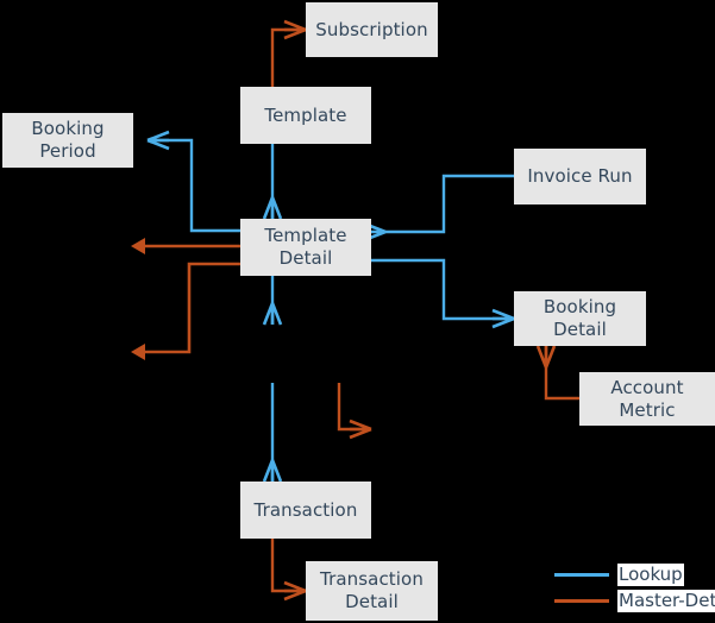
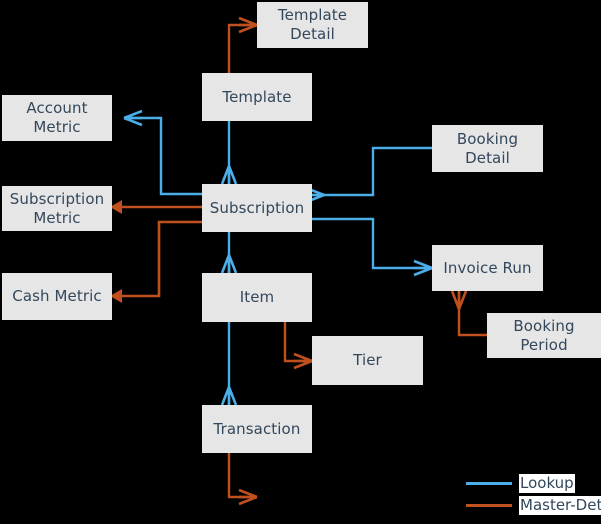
- Subscription
+ Template Detail
  Template
- Booking Period
+ Account Metric
- Invoice Run
+ Booking Detail
+ Subscription Metric
- Template Detail
+ Subscription
- Booking Detail
+ Invoice Run
+ Item
+ Cash Metric
- Account Metric
+ Booking Period
+ Tier
  Transaction
- Transaction Detail
  Lookup
  Master-Det
